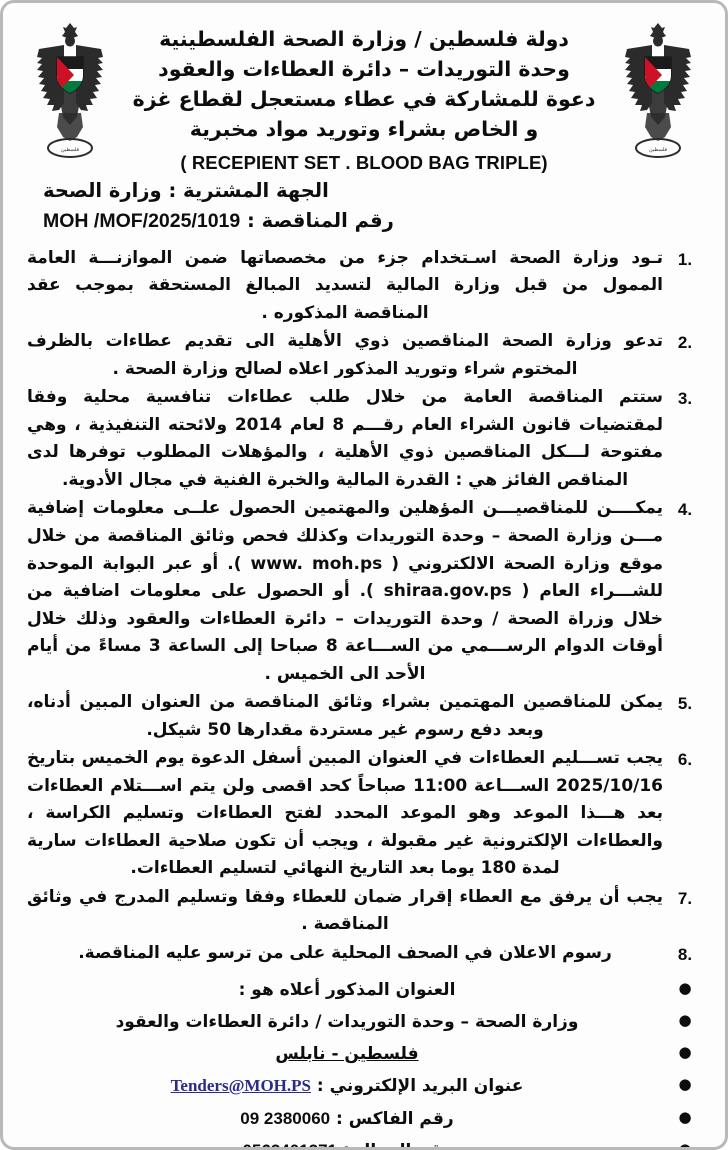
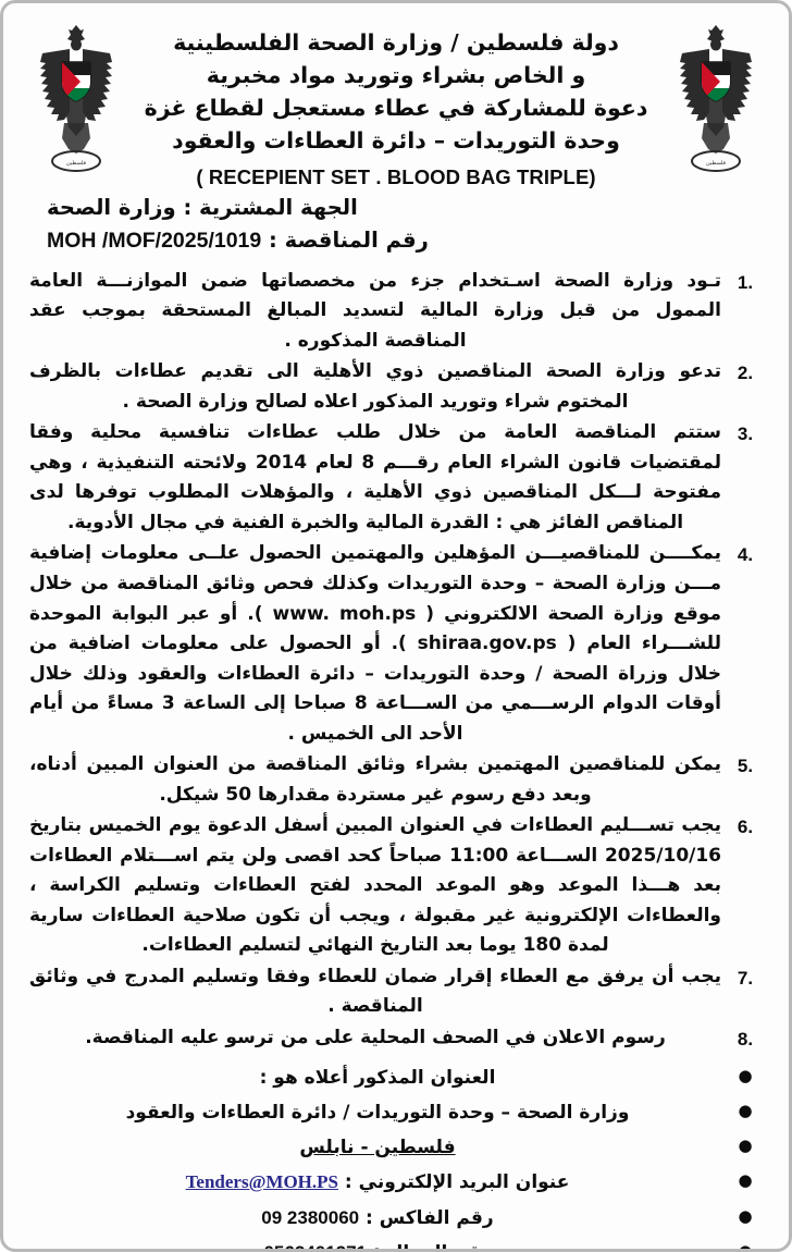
  دولة فلسطين / وزارة الصحة الفلسطينية
- وحدة التوريدات – دائرة العطاءات والعقود
+ و الخاص بشراء وتوريد مواد مخبرية
  دعوة للمشاركة في عطاء مستعجل لقطاع غزة
- و الخاص بشراء وتوريد مواد مخبرية
+ وحدة التوريدات – دائرة العطاءات والعقود
  ( RECEPIENT SET . BLOOD BAG TRIPLE)
  الجهة المشترية : وزارة الصحة
  رقم المناقصة : MOH /MOF/2025/1019
  1.
  تـود وزارة الصحة اسـتخدام جزء من مخصصاتها ضمن الموازنـــة العامة الممول من قبل وزارة المالية لتسديد المبالغ المستحقة بموجب عقد المناقصة المذكوره .
  2.
  تدعو وزارة الصحة المناقصين ذوي الأهلية الى تقديم عطاءات بالظرف المختوم شراء وتوريد المذكور اعلاه لصالح وزارة الصحة .
  3.
  ستتم المناقصة العامة من خلال طلب عطاءات تنافسية محلية وفقا لمقتضيات قانون الشراء العام رقـــم 8 لعام 2014 ولائحته التنفيذية ، وهي مفتوحة لـــكل المناقصين ذوي الأهلية ، والمؤهلات المطلوب توفرها لدى المناقص الفائز هي : القدرة المالية والخبرة الفنية في مجال الأدوية.
  4.
  يمكــــن للمناقصيـــن المؤهلين والمهتمين الحصول علــى معلومات إضافية مـــن وزارة الصحة – وحدة التوريدات وكذلك فحص وثائق المناقصة من خلال موقع وزارة الصحة الالكتروني ( www. moh.ps ). أو عبر البوابة الموحدة للشـــراء العام ( shiraa.gov.ps ). أو الحصول على معلومات اضافية من خلال وزراة الصحة / وحدة التوريدات – دائرة العطاءات والعقود وذلك خلال أوقات الدوام الرســـمي من الســـاعة 8 صباحا إلى الساعة 3 مساءً من أيام الأحد الى الخميس .
  5.
  يمكن للمناقصين المهتمين بشراء وثائق المناقصة من العنوان المبين أدناه، وبعد دفع رسوم غير مستردة مقدارها 50 شيكل.
  6.
  يجب تســـليم العطاءات في العنوان المبين أسفل الدعوة يوم الخميس بتاريخ 2025/10/16 الســـاعة 11:00 صباحاً كحد اقصى ولن يتم اســـتلام العطاءات بعد هـــذا الموعد وهو الموعد المحدد لفتح العطاءات وتسليم الكراسة ، والعطاءات الإلكترونية غير مقبولة ، ويجب أن تكون صلاحية العطاءات سارية لمدة 180 يوما بعد التاريخ النهائي لتسليم العطاءات.
  7.
  يجب أن يرفق مع العطاء إقرار ضمان للعطاء وفقا وتسليم المدرج في وثائق المناقصة .
  8.
  رسوم الاعلان في الصحف المحلية على من ترسو عليه المناقصة.
  ●
  العنوان المذكور أعلاه هو :
  ●
  وزارة الصحة – وحدة التوريدات / دائرة العطاءات والعقود
  ●
  فلسطين - نابلس
  ●
  عنوان البريد الإلكتروني : Tenders@MOH.PS
  ●
  رقم الفاكس : 09 2380060
